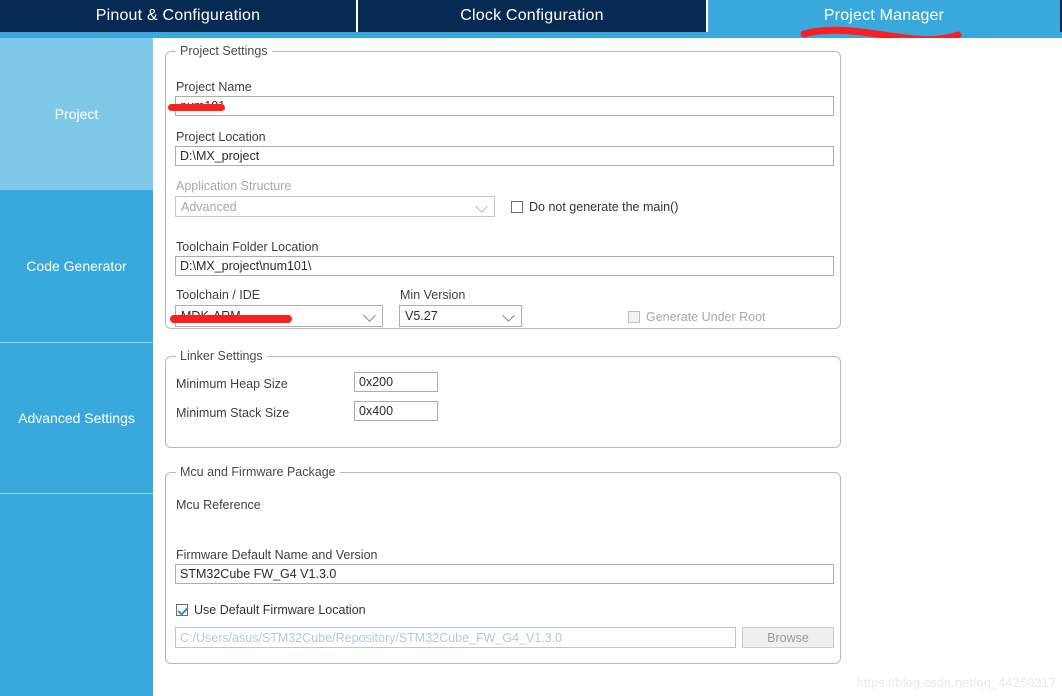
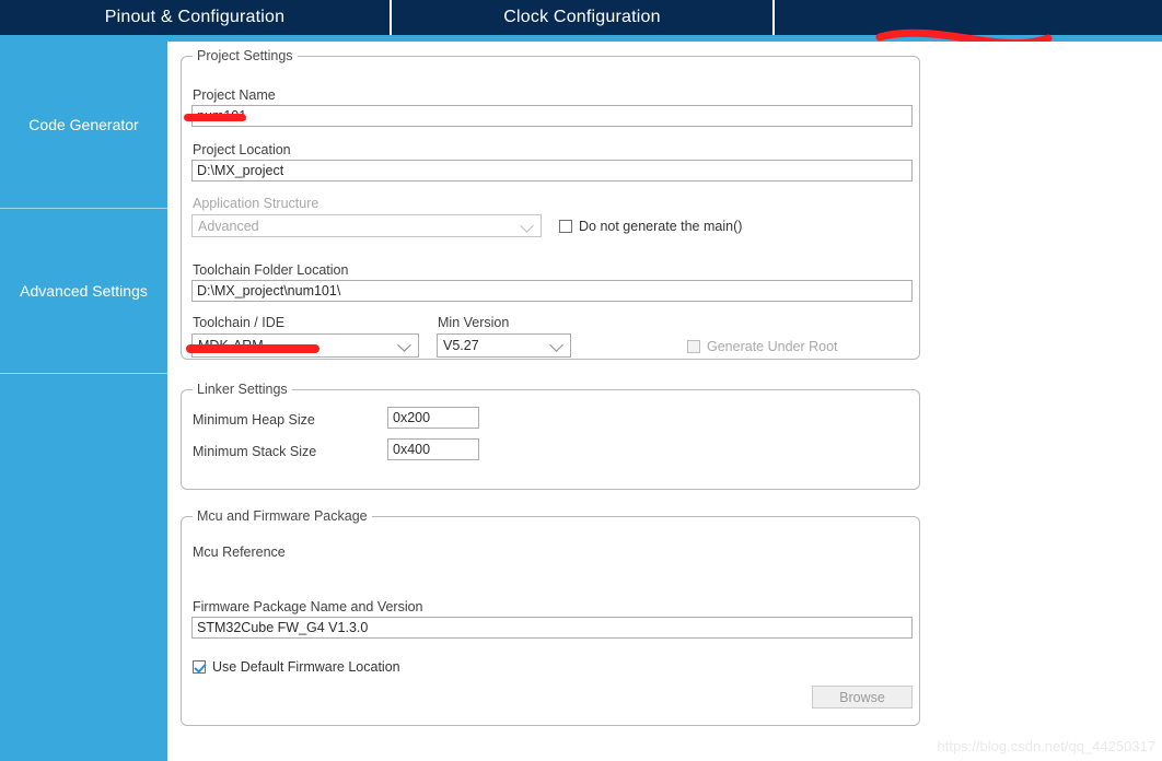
  Pinout & Configuration
  Clock Configuration
- Project Manager
- Project
  Code Generator
  Advanced Settings
  Project Settings
  Project Name
  Project Location
  D:\MX_project
  Application Structure
  Advanced
  Do not generate the main()
  Toolchain Folder Location
  D:\MX_project\num101\
  Toolchain / IDE
  Min Version
  V5.27
  Generate Under Root
  Linker Settings
  Minimum Heap Size
  0x200
  Minimum Stack Size
  0x400
  Mcu and Firmware Package
  Mcu Reference
- Firmware Default Name and Version
+ Firmware Package Name and Version
  STM32Cube FW_G4 V1.3.0
  Use Default Firmware Location
- C:/Users/asus/STM32Cube/Repository/STM32Cube_FW_G4_V1.3.0
  Browse
